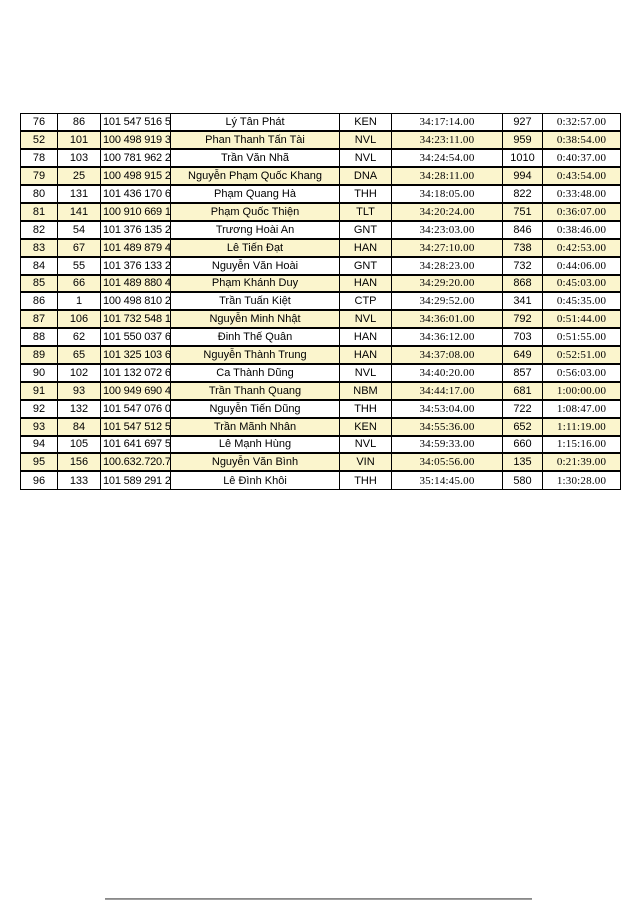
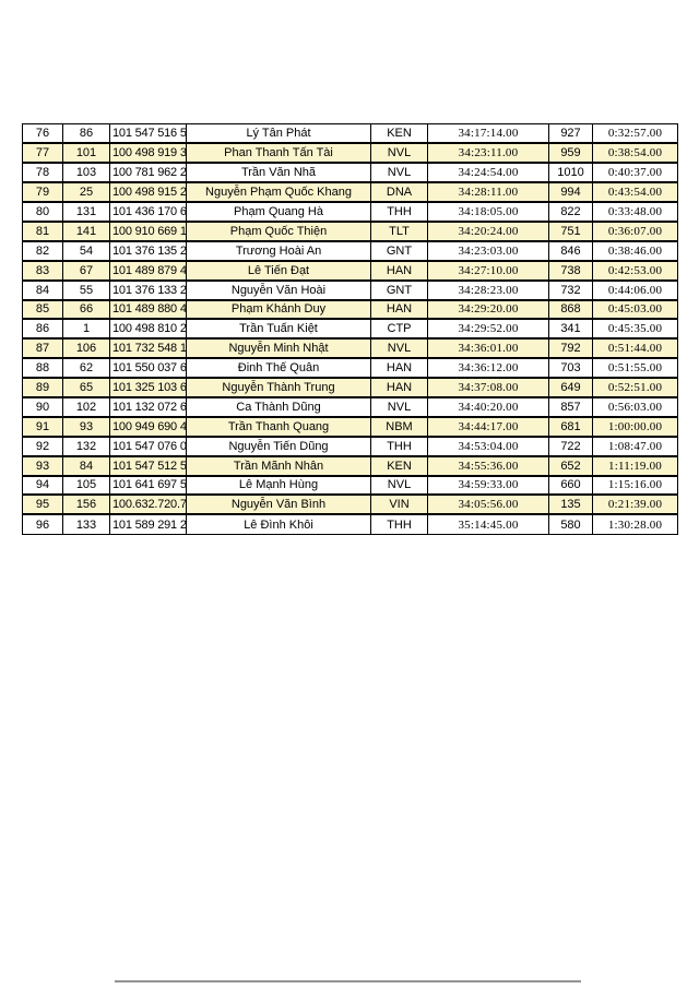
  76	86	101 547 516 5	Lý Tân Phát	KEN	34:17:14.00	927	0:32:57.00
- 52	101	100 498 919 3	Phan Thanh Tấn Tài	NVL	34:23:11.00	959	0:38:54.00
+ 77	101	100 498 919 3	Phan Thanh Tấn Tài	NVL	34:23:11.00	959	0:38:54.00
  78	103	100 781 962 2	Trần Văn Nhã	NVL	34:24:54.00	1010	0:40:37.00
  79	25	100 498 915 2	Nguyễn Phạm Quốc Khang	DNA	34:28:11.00	994	0:43:54.00
  80	131	101 436 170 6	Phạm Quang Hà	THH	34:18:05.00	822	0:33:48.00
  81	141	100 910 669 1	Phạm Quốc Thiện	TLT	34:20:24.00	751	0:36:07.00
  82	54	101 376 135 2	Trương Hoài An	GNT	34:23:03.00	846	0:38:46.00
  83	67	101 489 879 4	Lê Tiến Đạt	HAN	34:27:10.00	738	0:42:53.00
  84	55	101 376 133 2	Nguyễn Văn Hoài	GNT	34:28:23.00	732	0:44:06.00
  85	66	101 489 880 4	Phạm Khánh Duy	HAN	34:29:20.00	868	0:45:03.00
  86	1	100 498 810 2	Trần Tuấn Kiệt	CTP	34:29:52.00	341	0:45:35.00
  87	106	101 732 548 1	Nguyễn Minh Nhật	NVL	34:36:01.00	792	0:51:44.00
  88	62	101 550 037 6	Đinh Thế Quân	HAN	34:36:12.00	703	0:51:55.00
  89	65	101 325 103 6	Nguyễn Thành Trung	HAN	34:37:08.00	649	0:52:51.00
  90	102	101 132 072 6	Ca Thành Dũng	NVL	34:40:20.00	857	0:56:03.00
  91	93	100 949 690 4	Trần Thanh Quang	NBM	34:44:17.00	681	1:00:00.00
  92	132	101 547 076 0	Nguyễn Tiến Dũng	THH	34:53:04.00	722	1:08:47.00
  93	84	101 547 512 5	Trần Mãnh Nhân	KEN	34:55:36.00	652	1:11:19.00
  94	105	101 641 697 5	Lê Mạnh Hùng	NVL	34:59:33.00	660	1:15:16.00
  95	156	100.632.720.7	Nguyễn Văn Bình	VIN	34:05:56.00	135	0:21:39.00
  96	133	101 589 291 2	Lê Đình Khôi	THH	35:14:45.00	580	1:30:28.00
